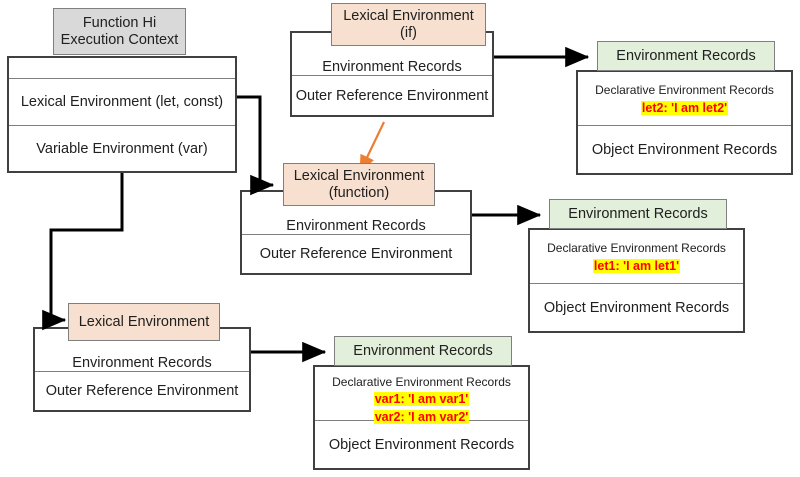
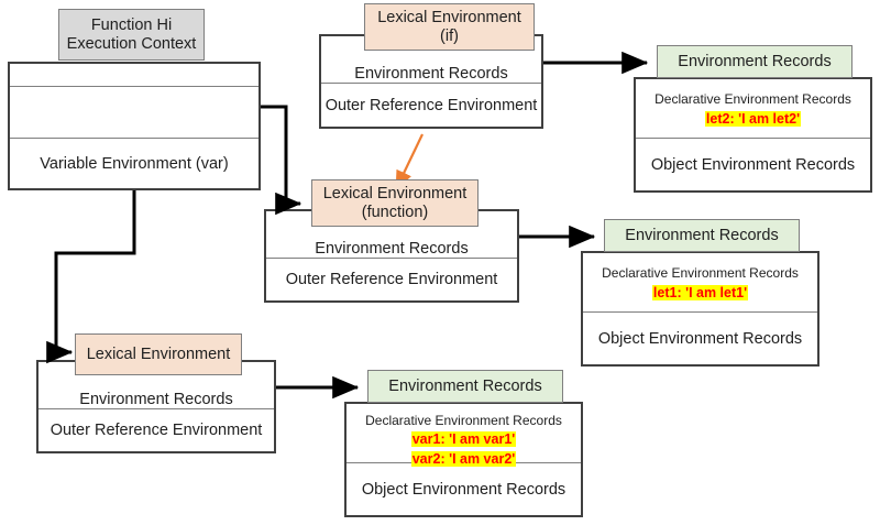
  Function Hi
  Execution Context
- Lexical Environment (let, const)
  Variable Environment (var)
  Lexical Environment
  (if)
  Environment Records
  Outer Reference Environment
  Environment Records
  Declarative Environment Records
  let2: 'I am let2'
  Object Environment Records
  Lexical Environment
  (function)
  Environment Records
  Outer Reference Environment
  Environment Records
  Declarative Environment Records
  let1: 'I am let1'
  Object Environment Records
  Lexical Environment
  Environment Records
  Outer Reference Environment
  Environment Records
  Declarative Environment Records
  var1: 'I am var1'
  var2: 'I am var2'
  Object Environment Records
